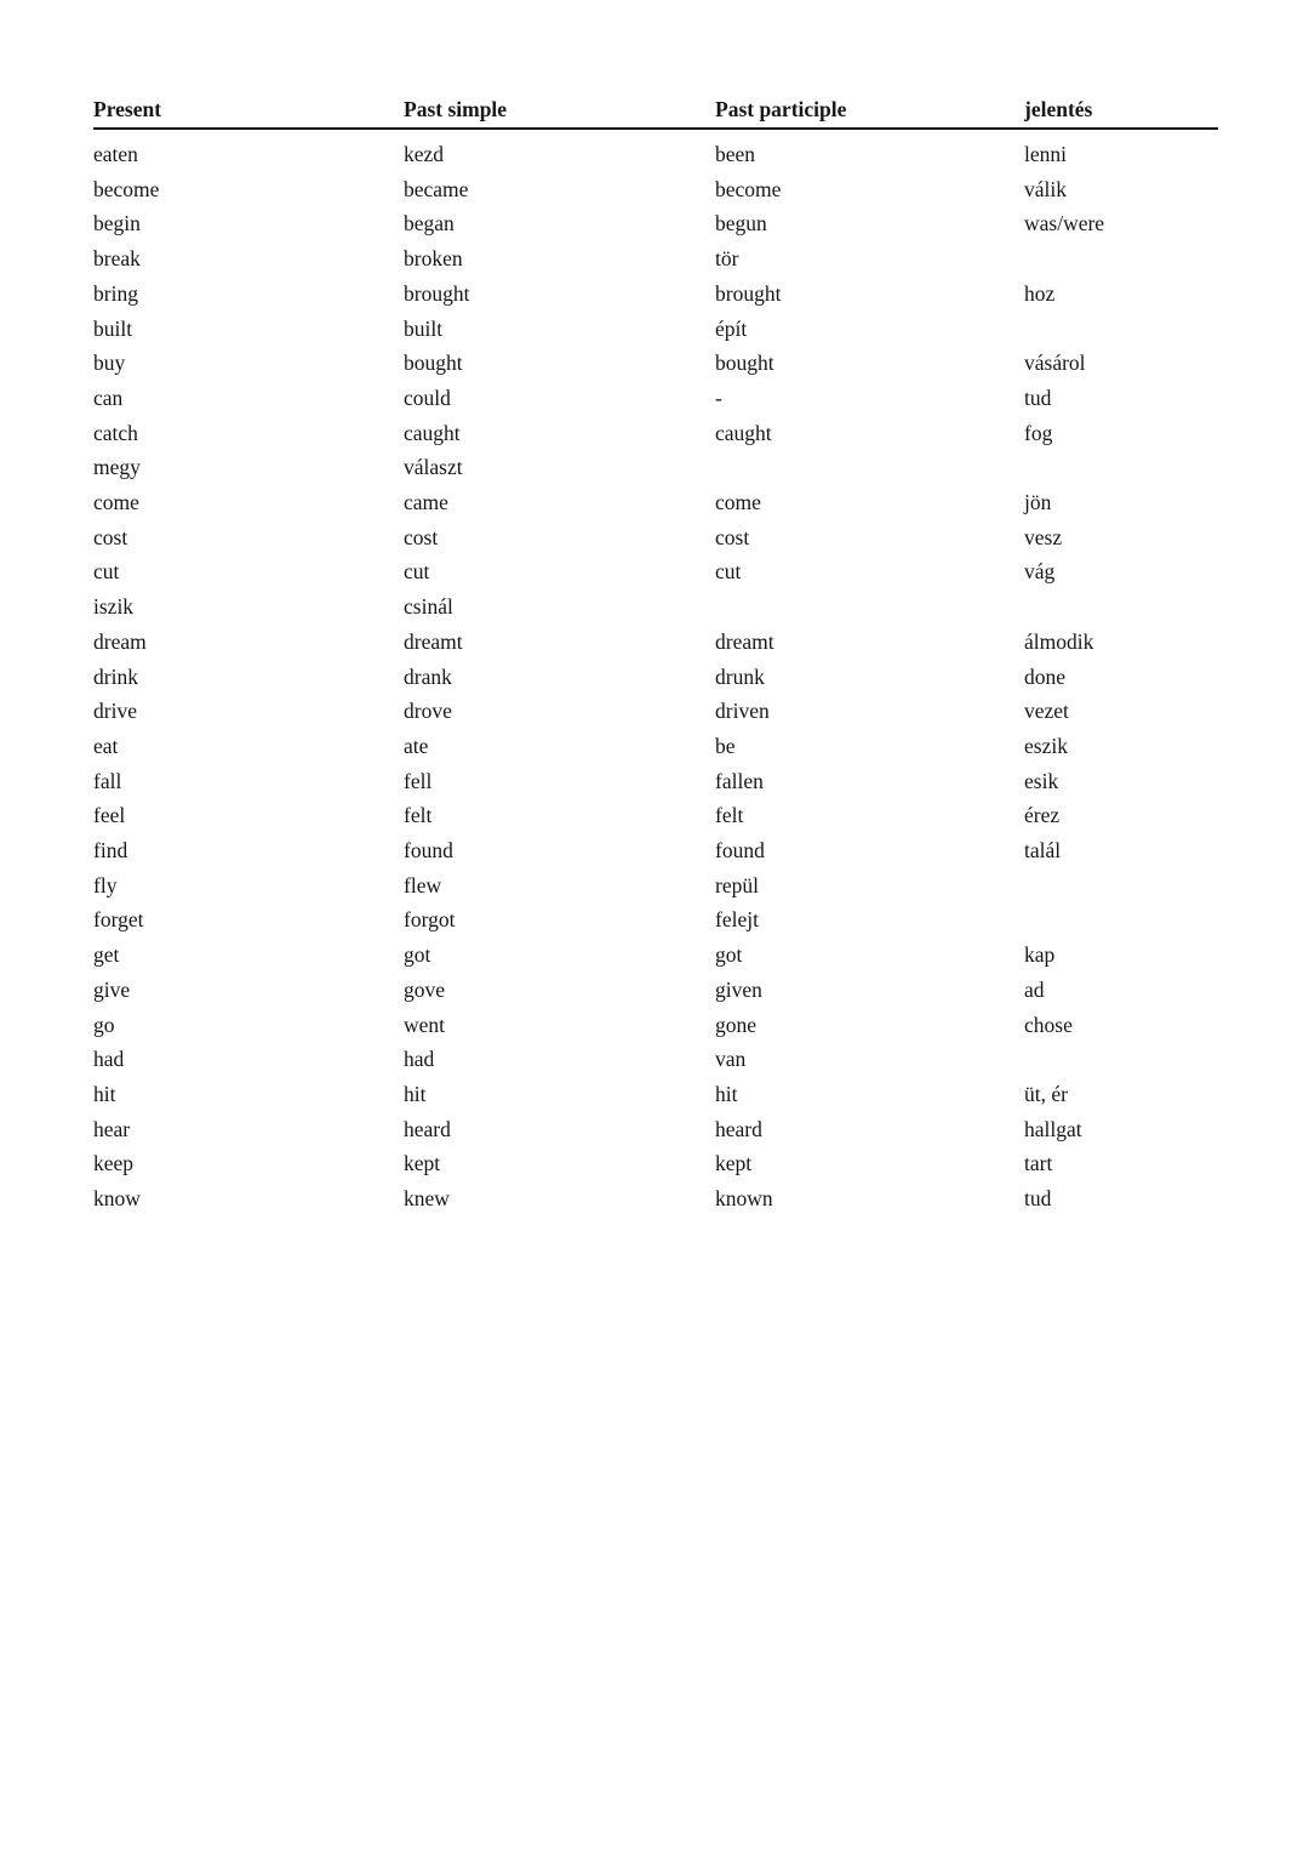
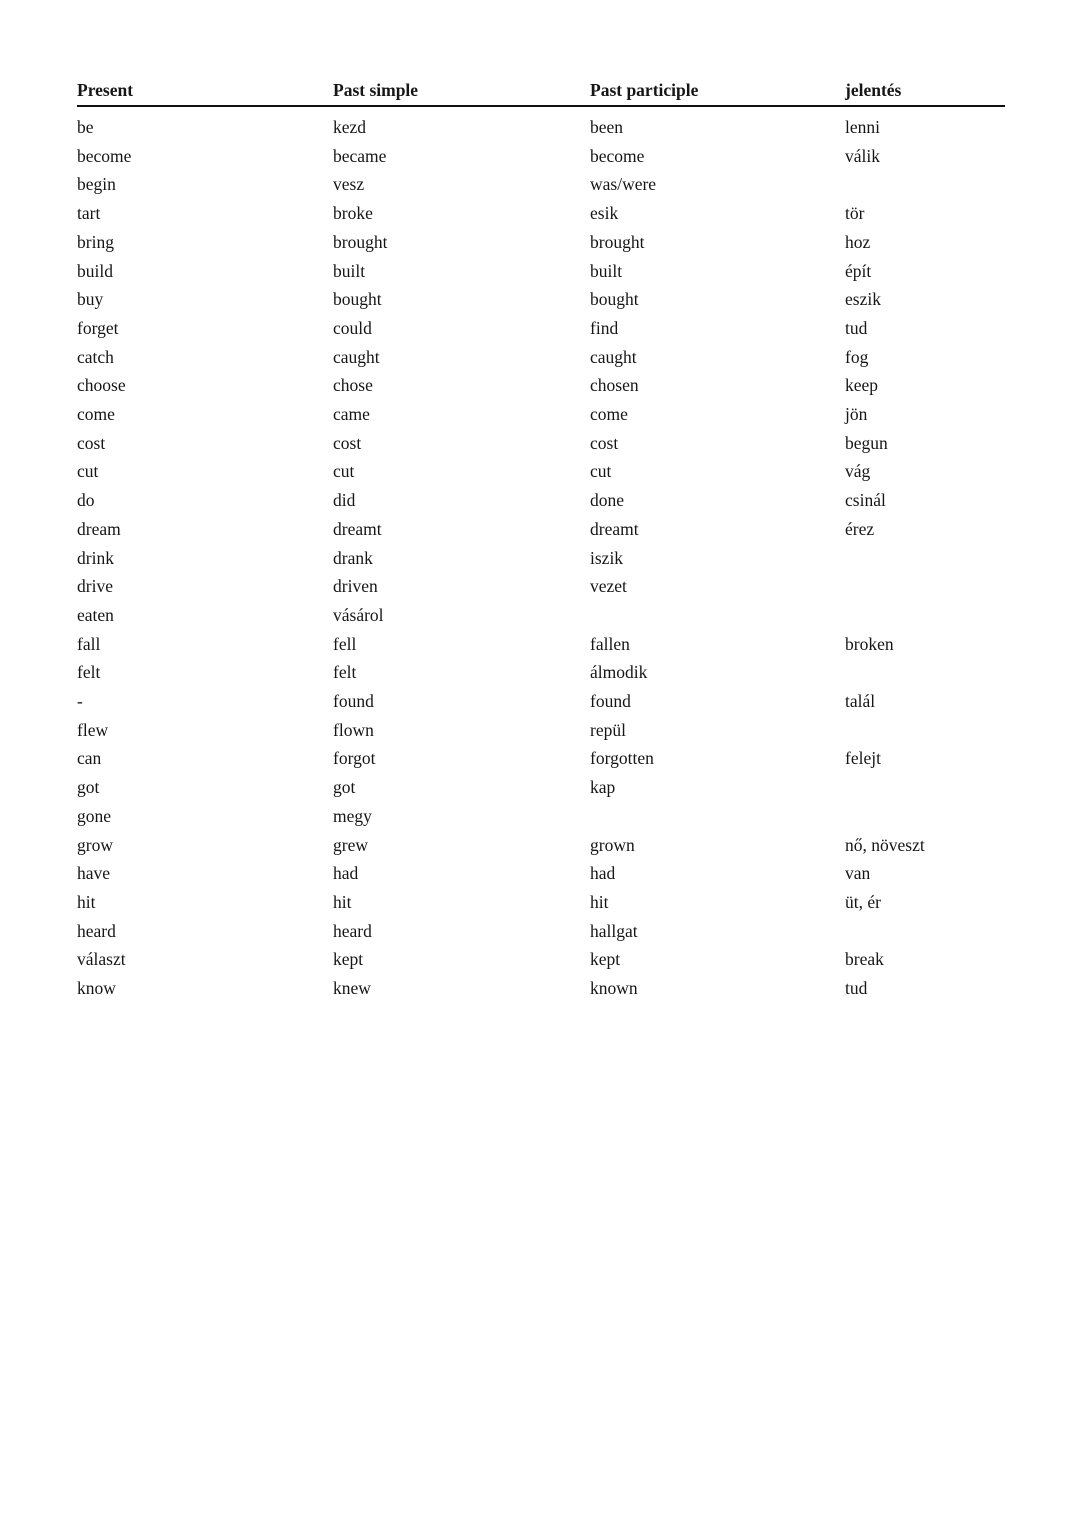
  Present
  Past simple
  Past participle
  jelentés
- eaten
+ be
  kezd
  been
  lenni
  become
  became
  become
  válik
  begin
- began
- begun
+ vesz
  was/were
- break
+ tart
+ broke
- broken
+ esik
  tör
  bring
  brought
  brought
  hoz
+ build
  built
  built
  épít
  buy
  bought
  bought
- vásárol
+ eszik
- can
+ forget
  could
- -
+ find
  tud
  catch
  caught
  caught
  fog
+ choose
- megy
+ chose
+ chosen
- választ
+ keep
  come
  came
  come
  jön
  cost
  cost
  cost
- vesz
+ begun
  cut
  cut
  cut
  vág
+ do
+ did
- iszik
+ done
  csinál
  dream
  dreamt
  dreamt
- álmodik
+ érez
  drink
  drank
- drunk
- done
+ iszik
  drive
- drove
  driven
  vezet
- eat
- ate
- be
+ eaten
- eszik
+ vásárol
  fall
  fell
  fallen
- esik
+ broken
- feel
  felt
  felt
- érez
+ álmodik
- find
+ -
  found
  found
  talál
- fly
  flew
+ flown
  repül
- forget
+ can
  forgot
+ forgotten
  felejt
- get
  got
  got
  kap
- give
- gove
- given
- ad
- go
- went
  gone
- chose
+ megy
+ grow
+ grew
+ grown
+ nő, növeszt
+ have
  had
  had
  van
  hit
  hit
  hit
  üt, ér
- hear
  heard
  heard
  hallgat
- keep
+ választ
  kept
  kept
- tart
+ break
  know
  knew
  known
  tud
